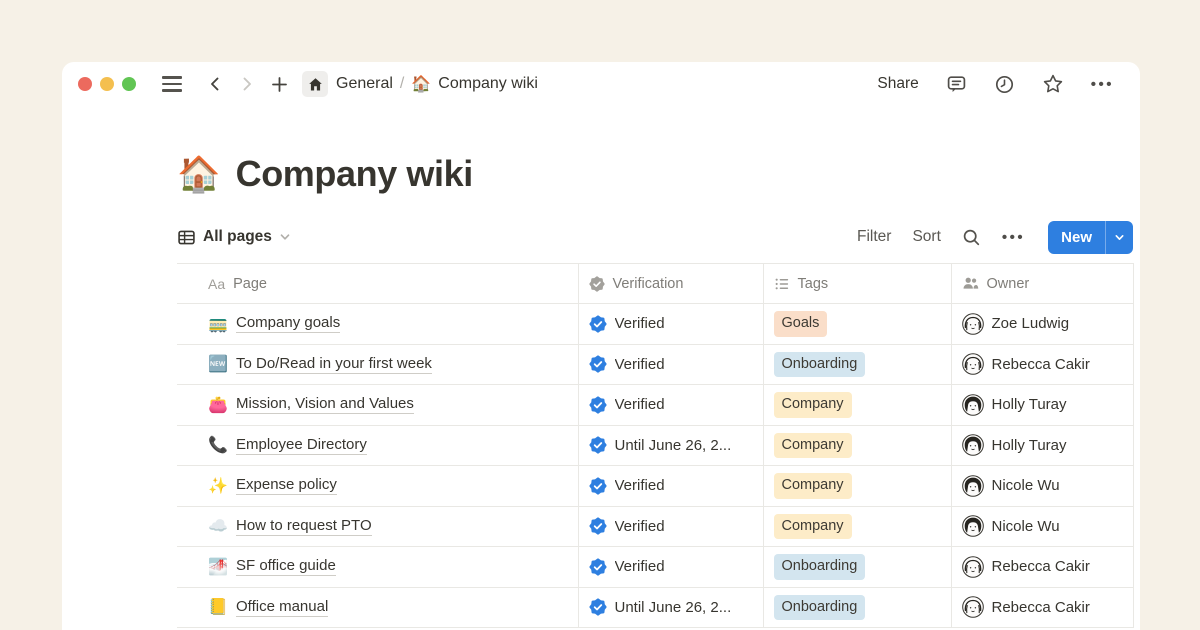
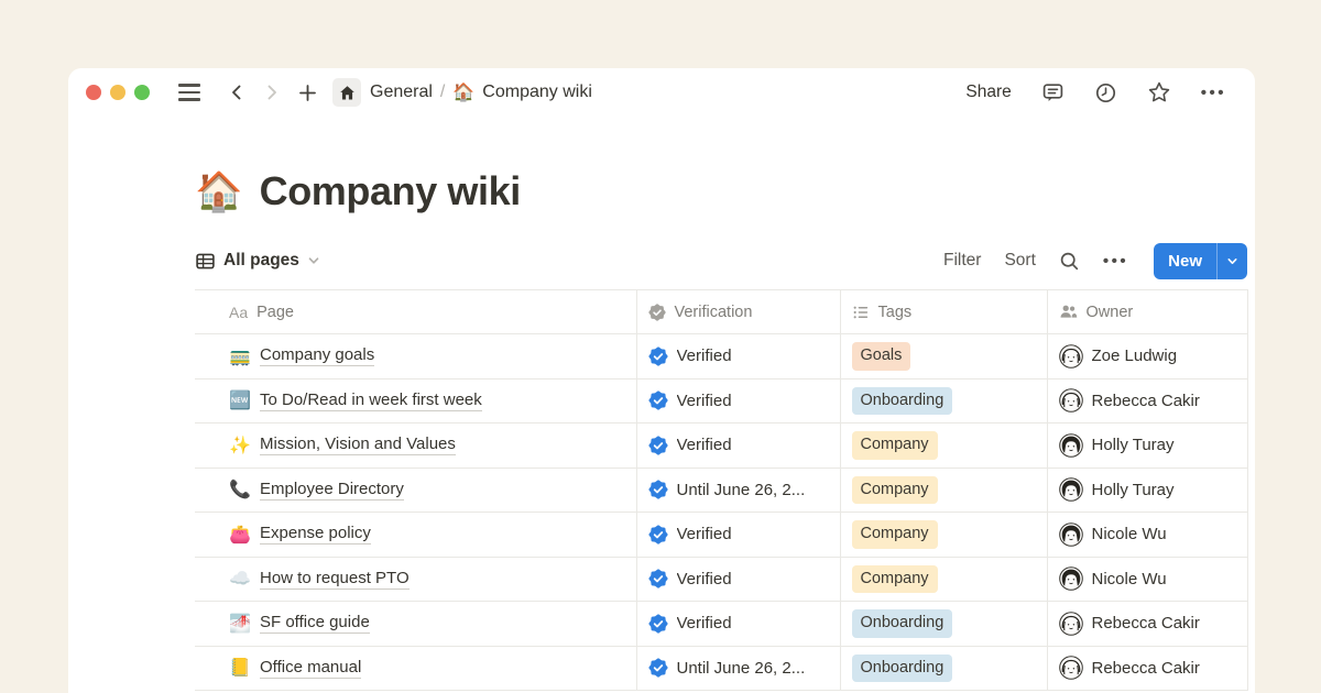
  General
  /
  🏠
  Company wiki
  Share
  •••
  🏠
  Company wiki
  All pages
  Filter
  Sort
  •••
  New
  Aa Page	Verification	Tags	Owner
  🚃 Company goals	Verified	Goals	Zoe Ludwig
- 🆕 To Do/Read in your first week	Verified	Onboarding	Rebecca Cakir
+ 🆕 To Do/Read in week first week	Verified	Onboarding	Rebecca Cakir
- 👛 Mission, Vision and Values	Verified	Company	Holly Turay
+ ✨ Mission, Vision and Values	Verified	Company	Holly Turay
  📞 Employee Directory	Until June 26, 2...	Company	Holly Turay
- ✨ Expense policy	Verified	Company	Nicole Wu
+ 👛 Expense policy	Verified	Company	Nicole Wu
  ☁️ How to request PTO	Verified	Company	Nicole Wu
  🌁 SF office guide	Verified	Onboarding	Rebecca Cakir
  📒 Office manual	Until June 26, 2...	Onboarding	Rebecca Cakir
